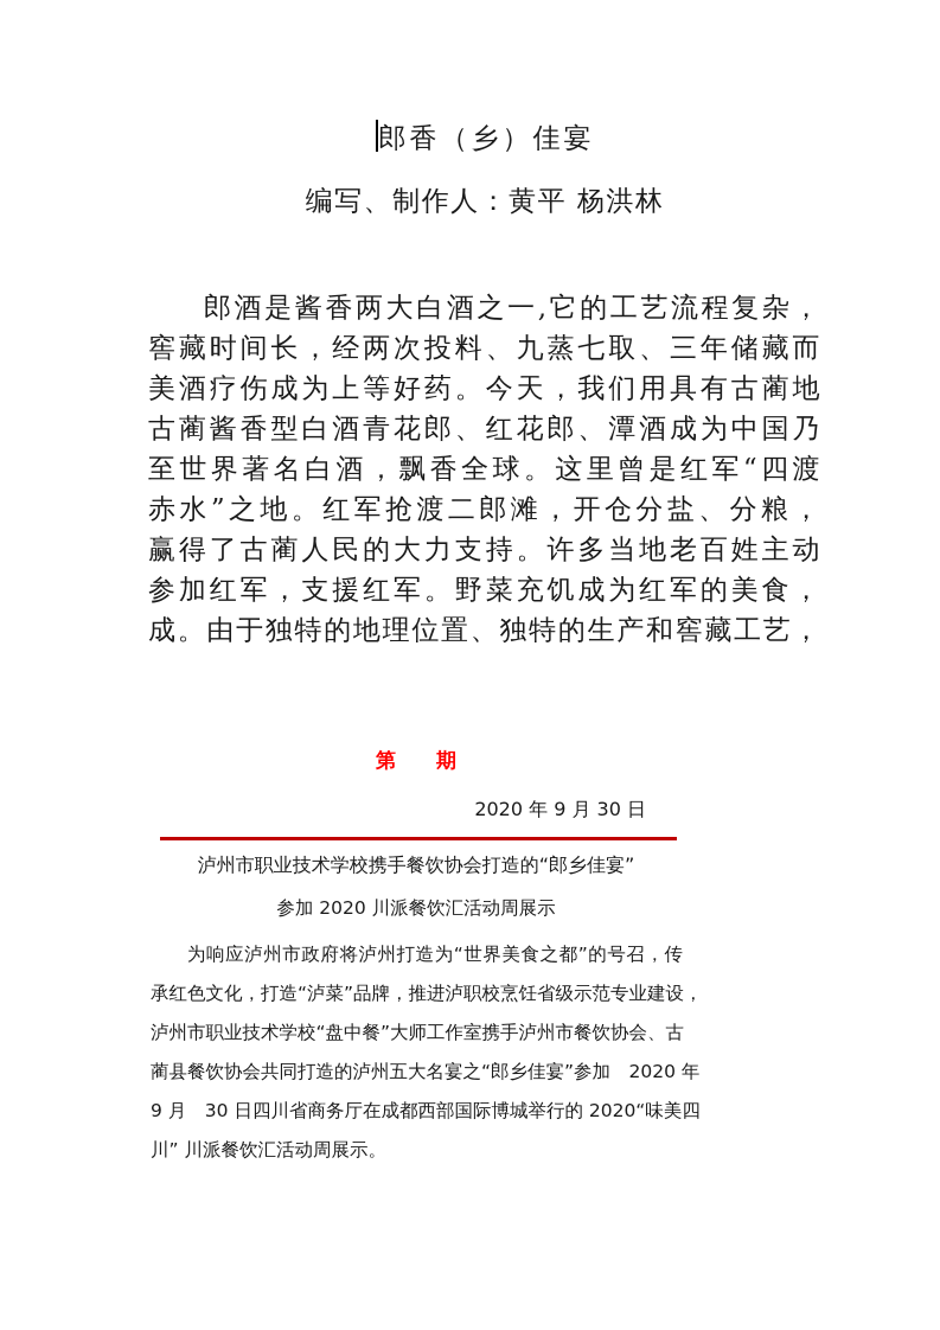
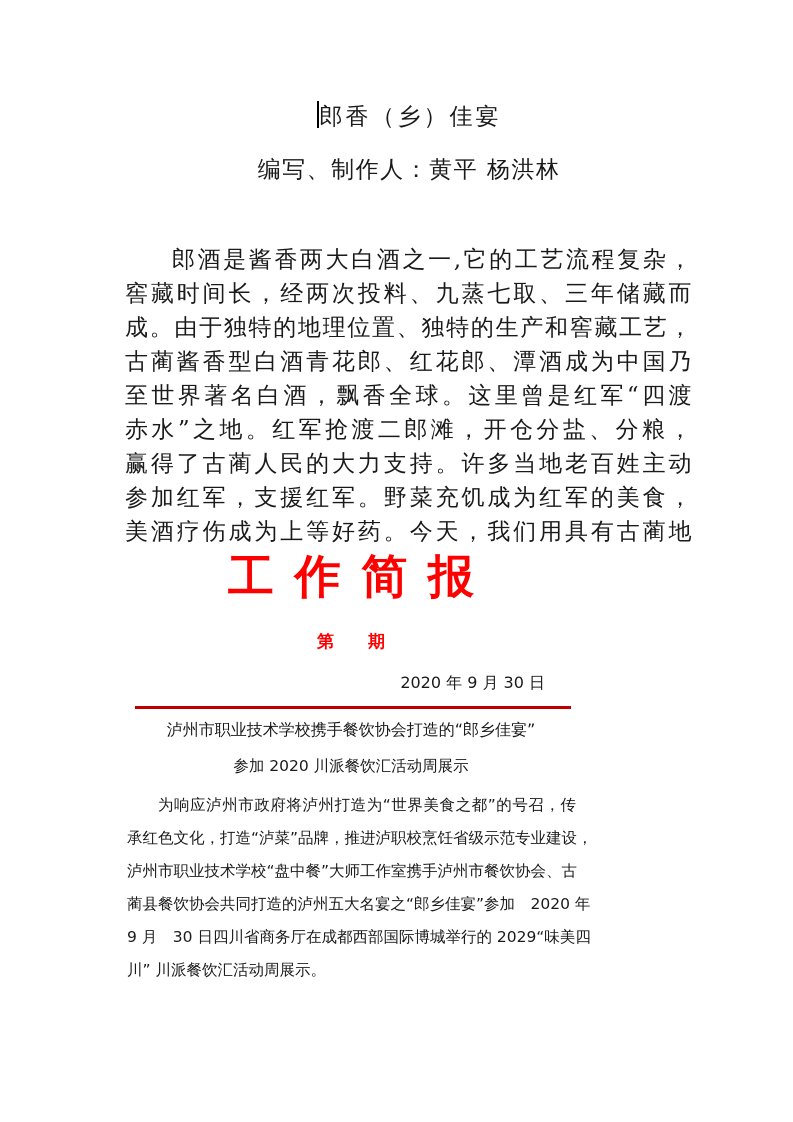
  郎香（乡）佳宴
  编写、制作人：黄平 杨洪林
  郎酒是酱香两大白酒之一,它的工艺流程复杂，
  窖藏时间长，经两次投料、九蒸七取、三年储藏而
- 美酒疗伤成为上等好药。今天，我们用具有古蔺地
+ 成。由于独特的地理位置、独特的生产和窖藏工艺，
  古蔺酱香型白酒青花郎、红花郎、潭酒成为中国乃
  至世界著名白酒，飘香全球。这里曾是红军“四渡
  赤水”之地。红军抢渡二郎滩，开仓分盐、分粮，
  赢得了古蔺人民的大力支持。许多当地老百姓主动
  参加红军，支援红军。野菜充饥成为红军的美食，
- 成。由于独特的地理位置、独特的生产和窖藏工艺，
+ 美酒疗伤成为上等好药。今天，我们用具有古蔺地
+ 工作简报
  第 期
  2020 年 9 月 30 日
  泸州市职业技术学校携手餐饮协会打造的“郎乡佳宴”
  参加 2020 川派餐饮汇活动周展示
  为响应泸州市政府将泸州打造为“世界美食之都”的号召，传
  承红色文化，打造“泸菜”品牌，推进泸职校烹饪省级示范专业建设，
  泸州市职业技术学校“盘中餐”大师工作室携手泸州市餐饮协会、古
  蔺县餐饮协会共同打造的泸州五大名宴之“郎乡佳宴”参加 2020 年
- 9 月 30 日四川省商务厅在成都西部国际博城举行的 2020“味美四
+ 9 月 30 日四川省商务厅在成都西部国际博城举行的 2029“味美四
  川” 川派餐饮汇活动周展示。
